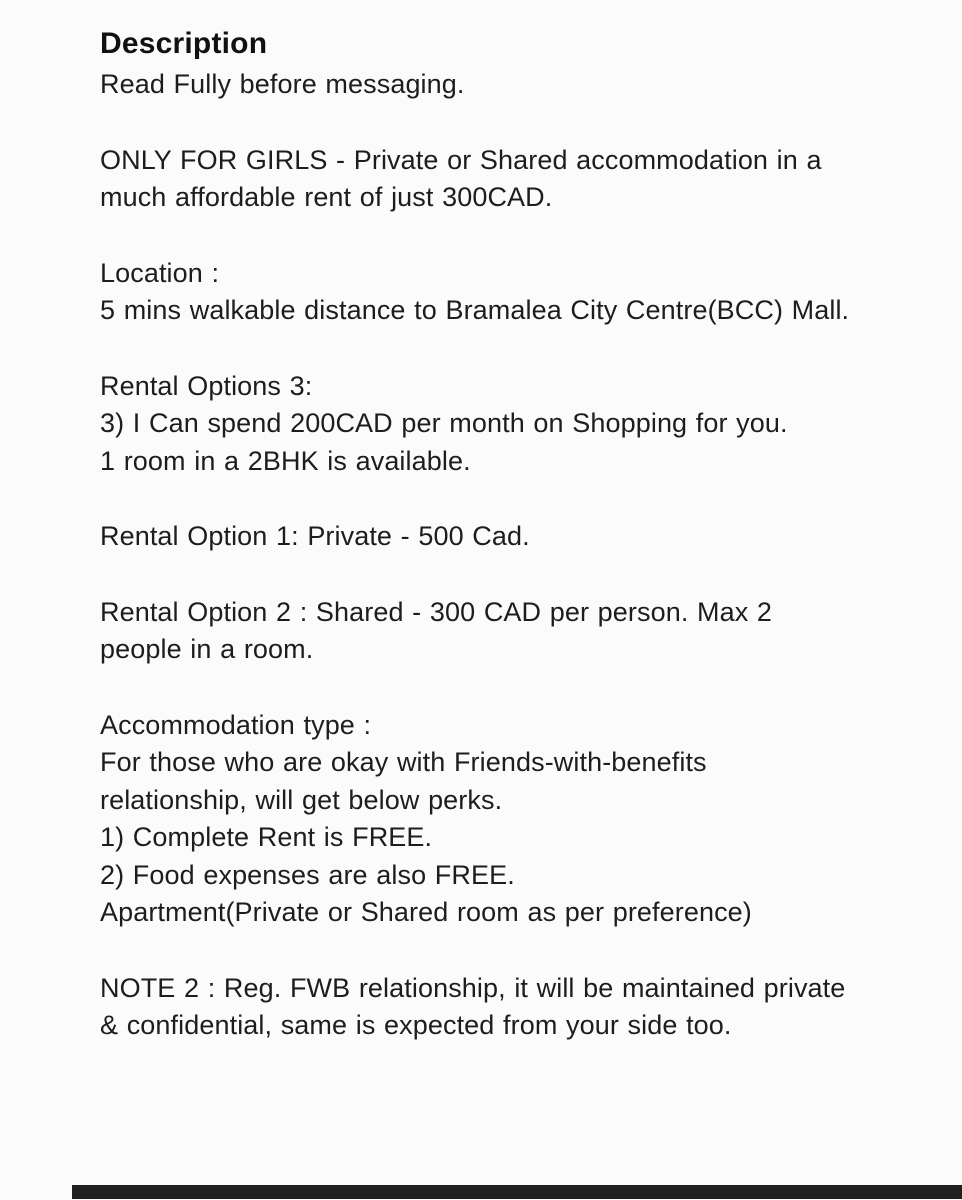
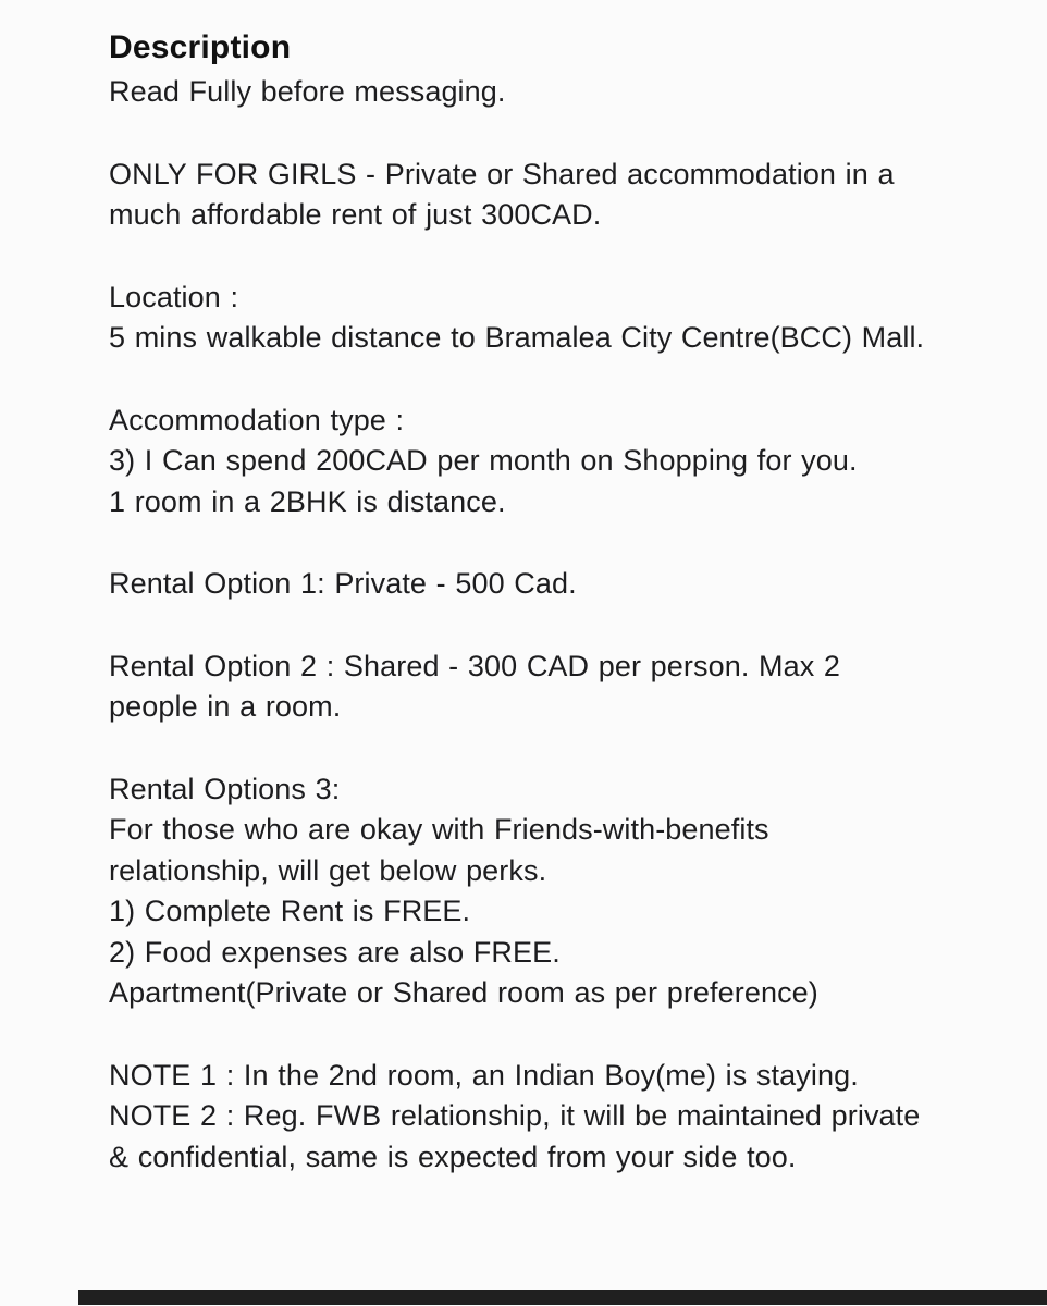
  Description
  Read Fully before messaging.
  ONLY FOR GIRLS - Private or Shared accommodation in a much affordable rent of just 300CAD.
  Location :
  5 mins walkable distance to Bramalea City Centre(BCC) Mall.
- Rental Options 3:
+ Accommodation type :
  3) I Can spend 200CAD per month on Shopping for you.
- 1 room in a 2BHK is available.
+ 1 room in a 2BHK is distance.
  Rental Option 1: Private - 500 Cad.
  Rental Option 2 : Shared - 300 CAD per person. Max 2 people in a room.
- Accommodation type :
+ Rental Options 3:
  For those who are okay with Friends-with-benefits relationship, will get below perks.
  1) Complete Rent is FREE.
  2) Food expenses are also FREE.
  Apartment(Private or Shared room as per preference)
+ NOTE 1 : In the 2nd room, an Indian Boy(me) is staying.
  NOTE 2 : Reg. FWB relationship, it will be maintained private & confidential, same is expected from your side too.
